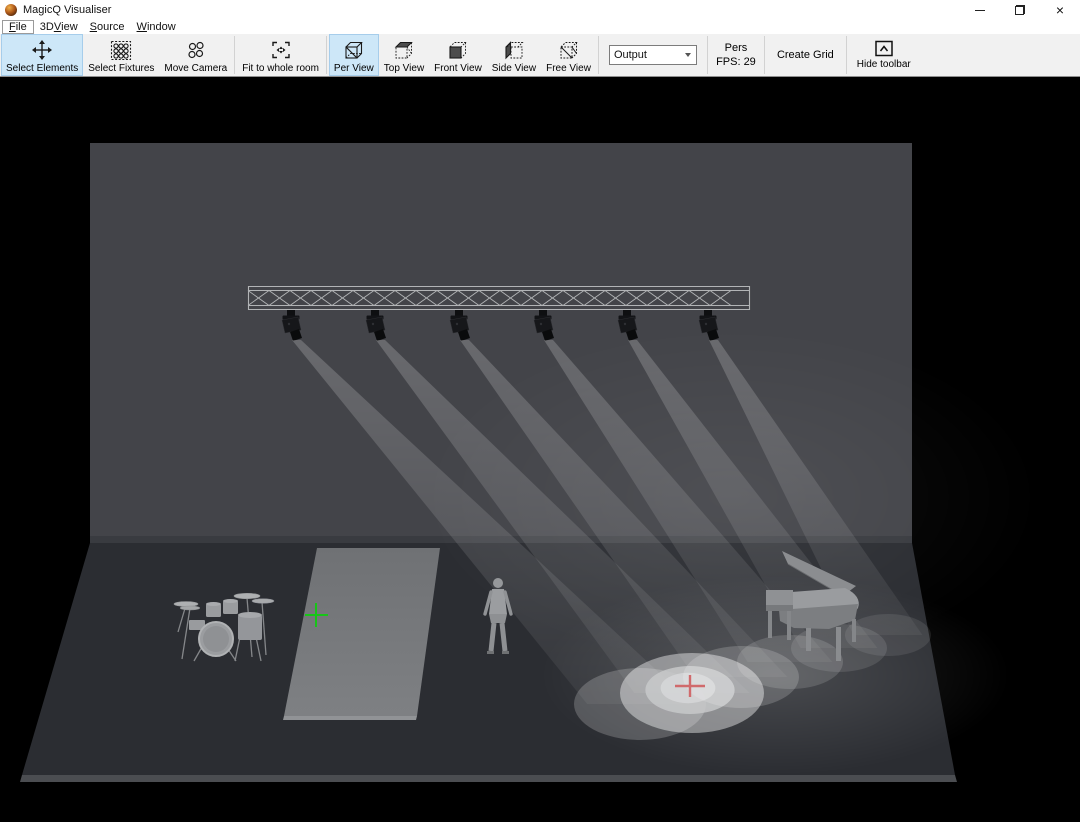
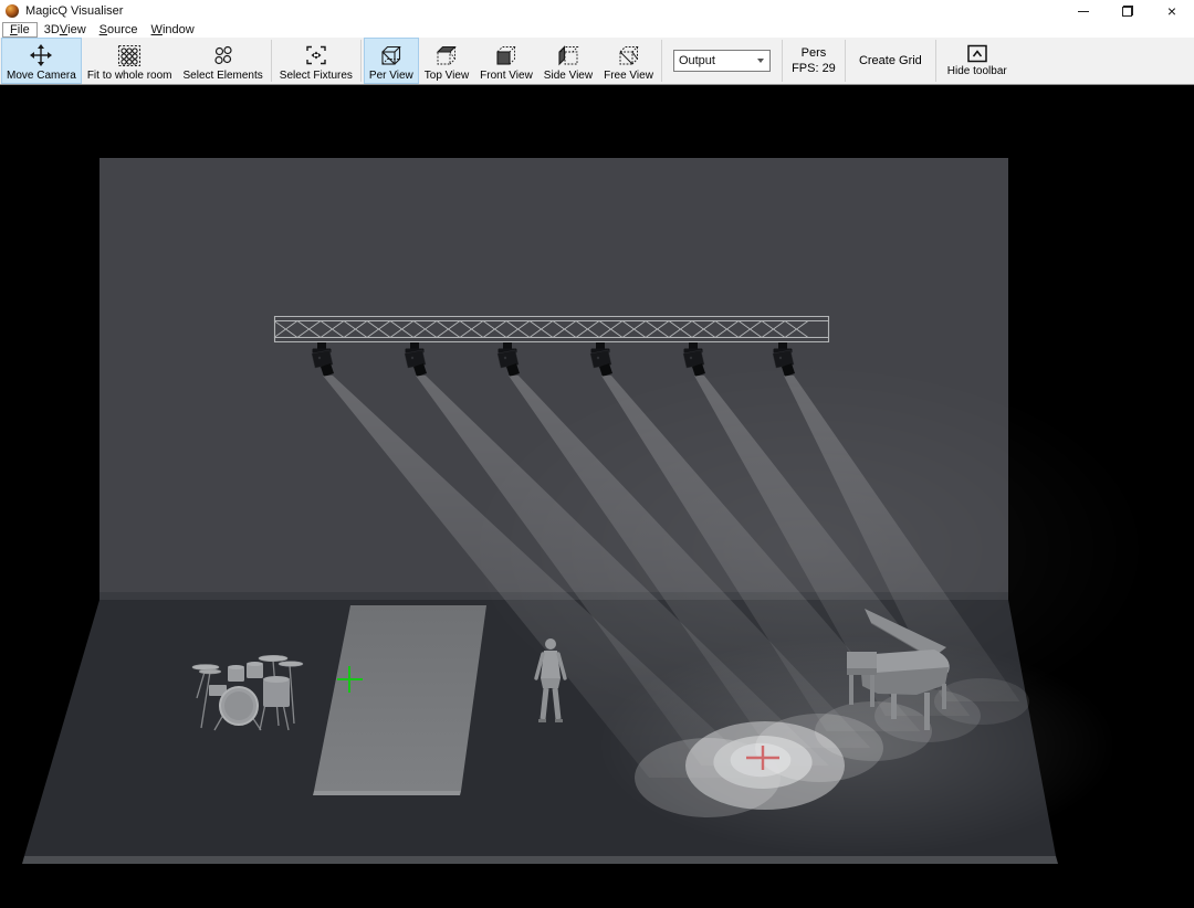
  MagicQ Visualiser
  ×
  F
  ile
  3D
  V
  iew
  S
  ource
  W
  indow
- Select Elements
+ Move Camera
- Select Fixtures
+ Fit to whole room
- Move Camera
+ Select Elements
- Fit to whole room
+ Select Fixtures
  Per View
  Top View
  Front View
  Side View
  Free View
  Output
  Pers
  FPS: 29
  Create Grid
  Hide toolbar
